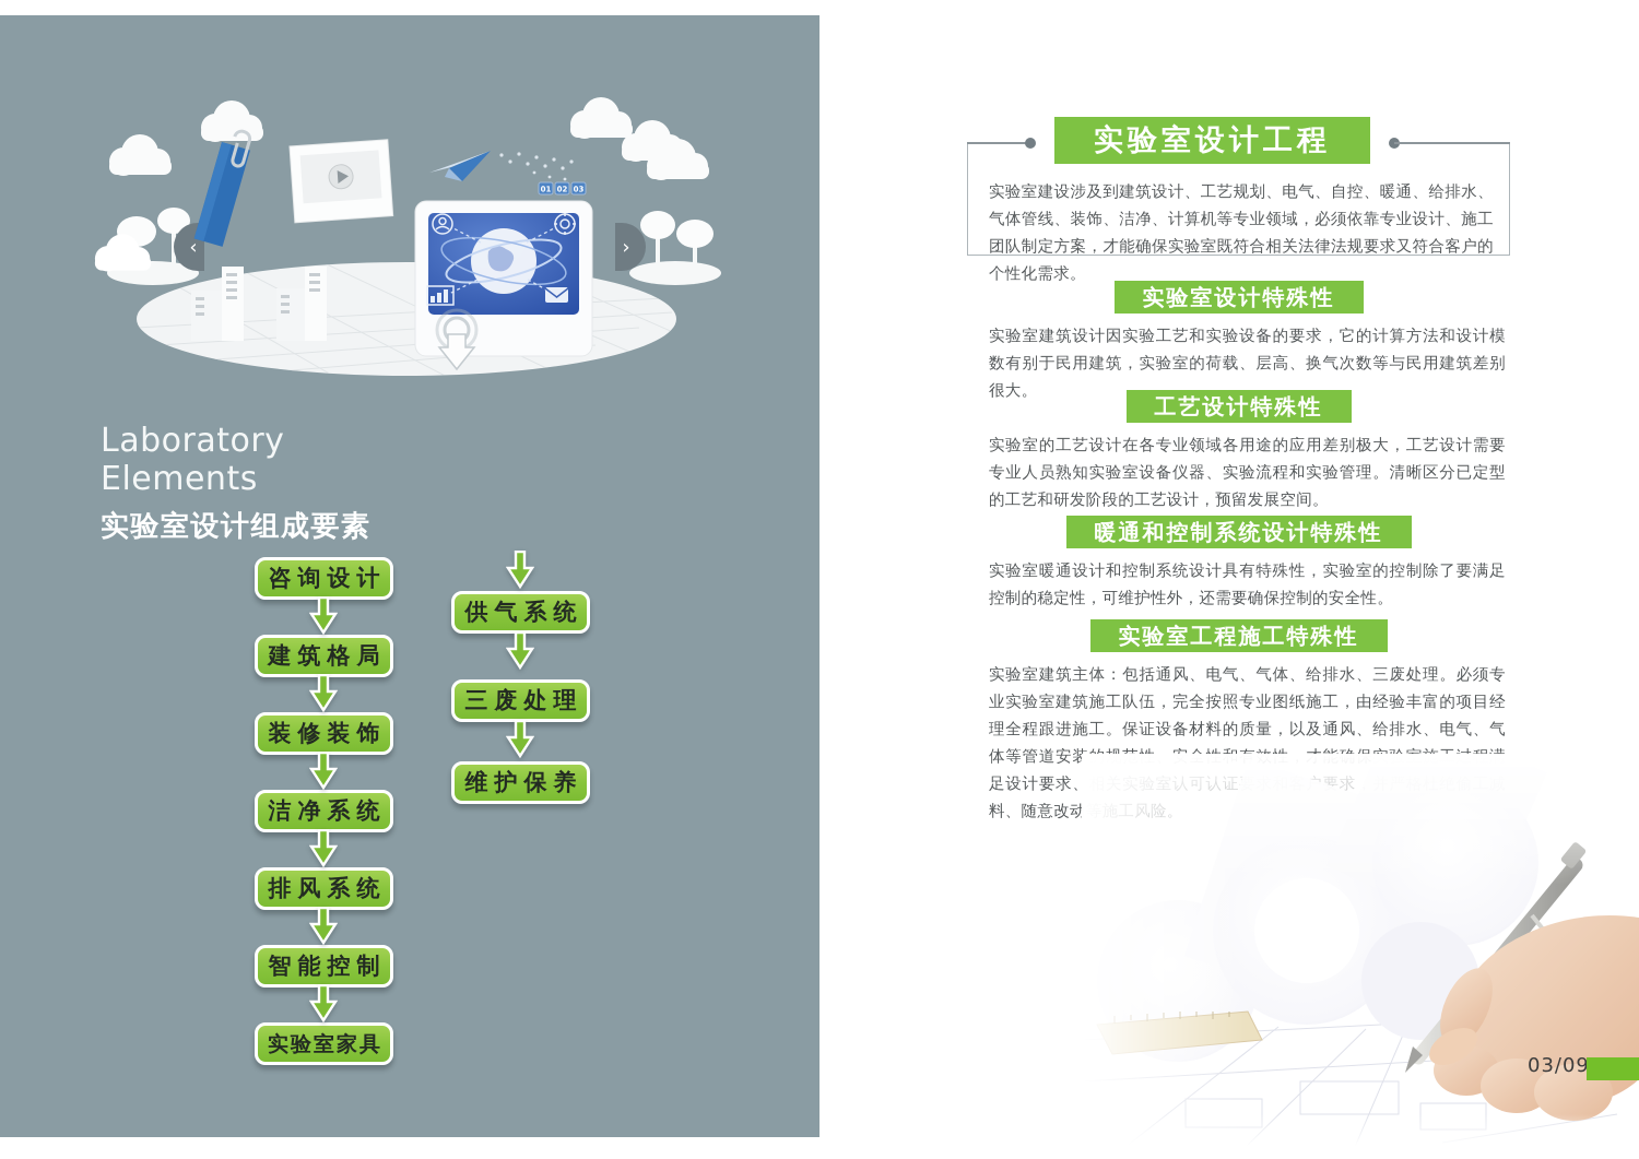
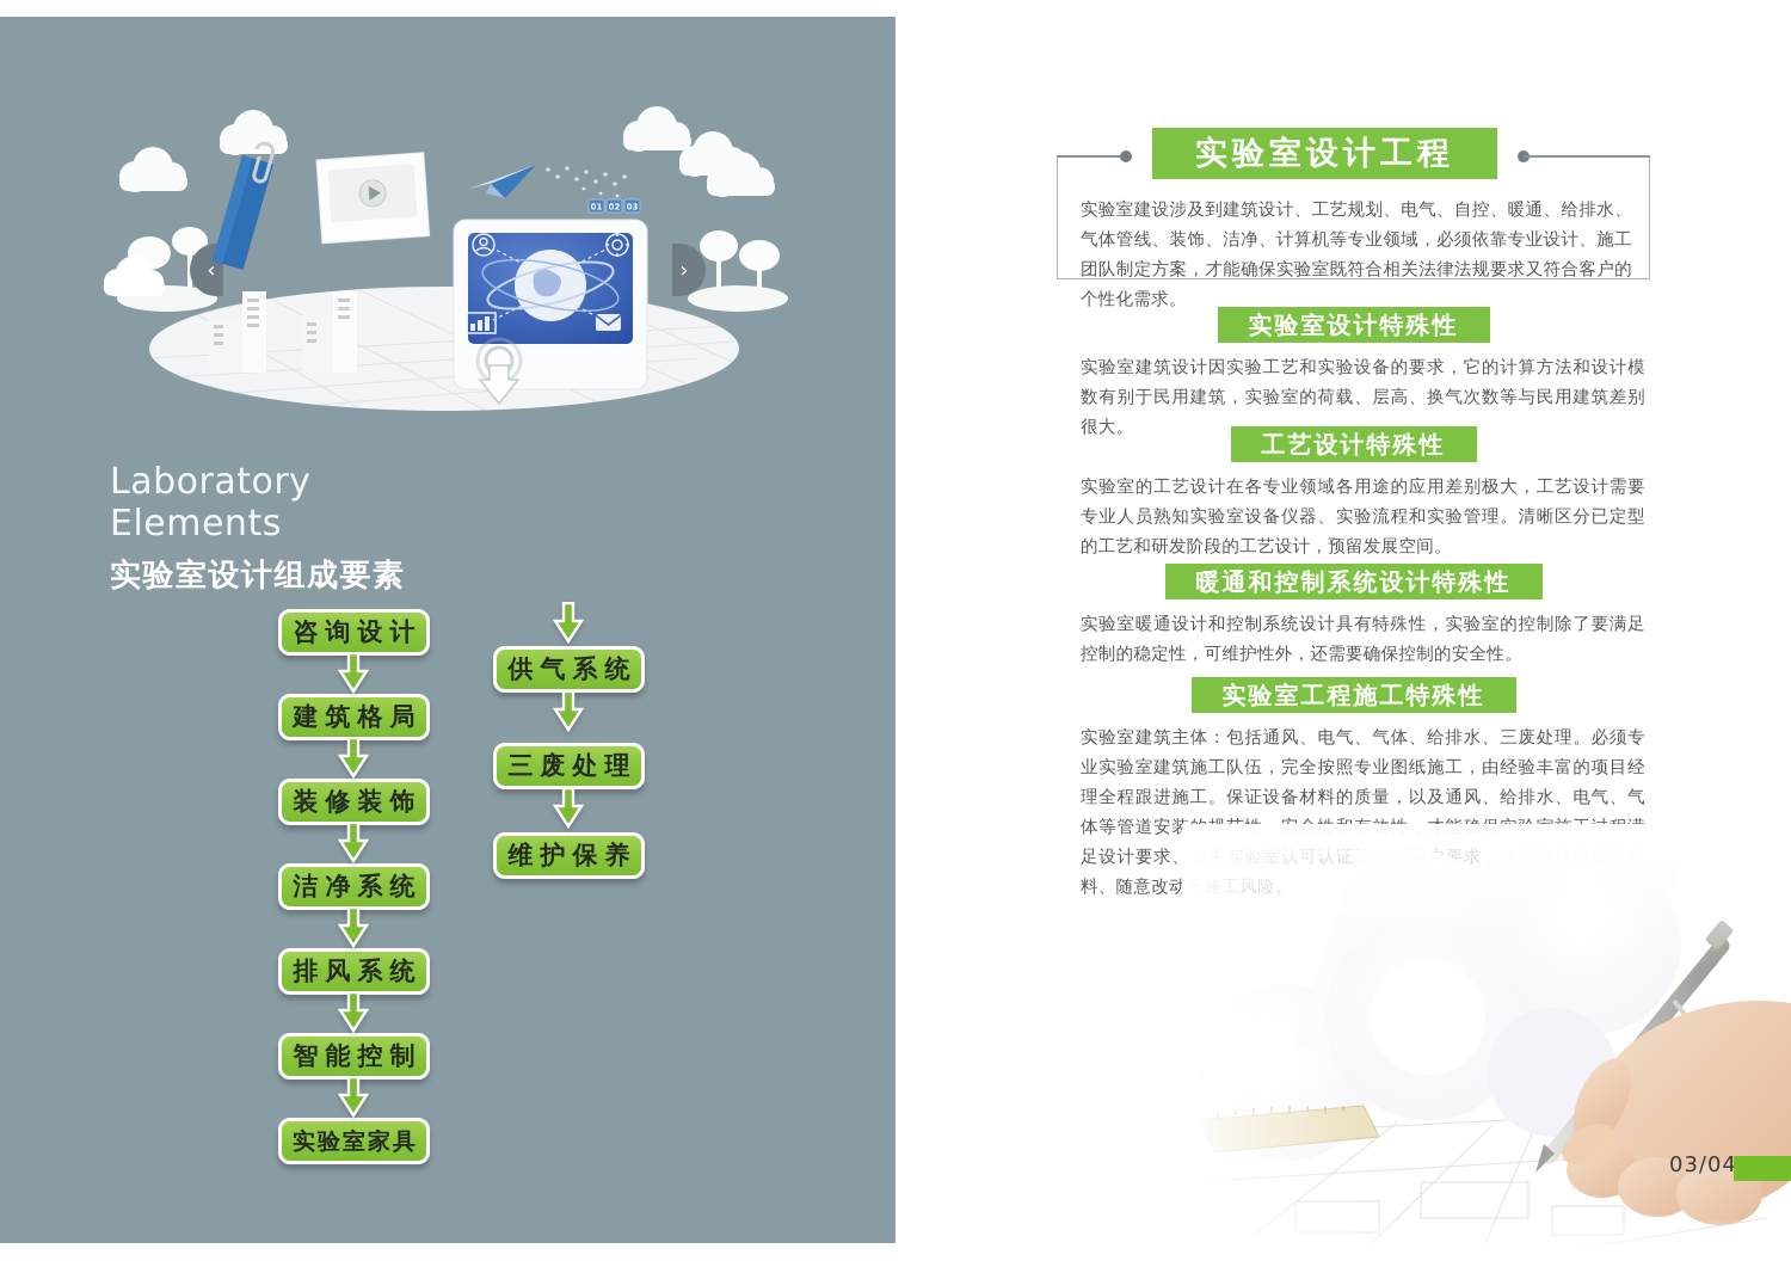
  ‹
  ›
  01
  02
  03
  Laboratory
  Elements
  实验室设计组成要素
  咨询设计
  建筑格局
  装修装饰
  洁净系统
  排风系统
  智能控制
  实验室家具
  供气系统
  三废处理
  维护保养
  实验室设计工程
  实验室建设涉及到建筑设计、工艺规划、电气、自控、暖通、给排水、气体管线、装饰、洁净、计算机等专业领域，必须依靠专业设计、施工团队制定方案，才能确保实验室既符合相关法律法规要求又符合客户的个性化需求。
  实验室设计特殊性
  实验室建筑设计因实验工艺和实验设备的要求，它的计算方法和设计模数有别于民用建筑，实验室的荷载、层高、换气次数等与民用建筑差别很大。
  工艺设计特殊性
  实验室的工艺设计在各专业领域各用途的应用差别极大，工艺设计需要专业人员熟知实验室设备仪器、实验流程和实验管理。清晰区分已定型的工艺和研发阶段的工艺设计，预留发展空间。
  暖通和控制系统设计特殊性
  实验室暖通设计和控制系统设计具有特殊性，实验室的控制除了要满足控制的稳定性，可维护性外，还需要确保控制的安全性。
  实验室工程施工特殊性
- 03/09
+ 03/04
